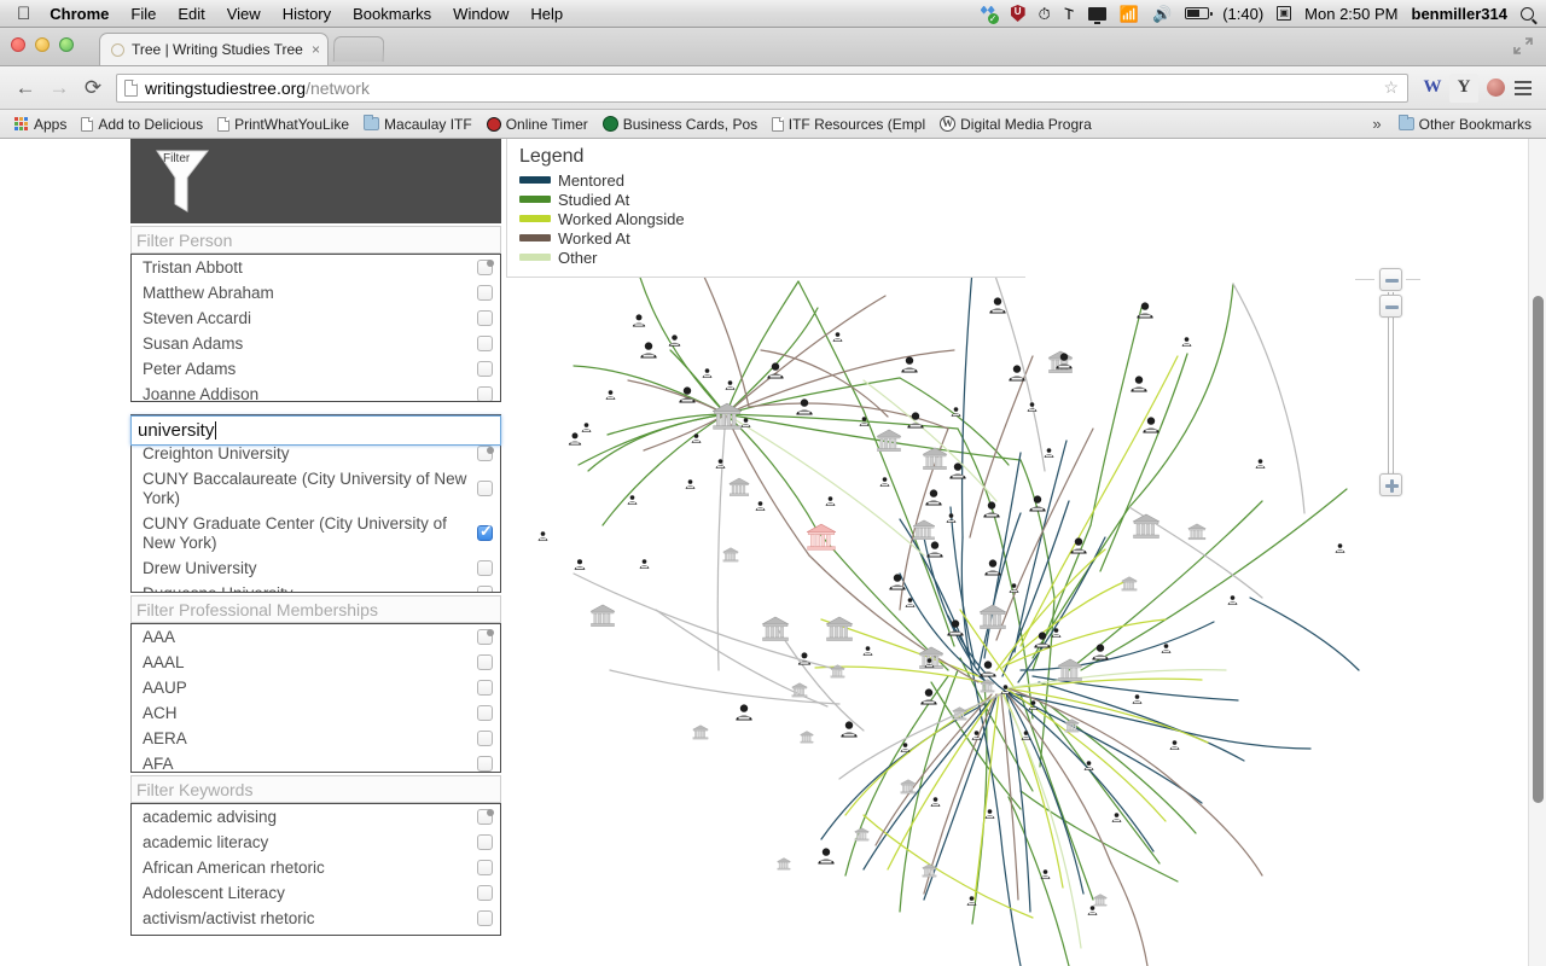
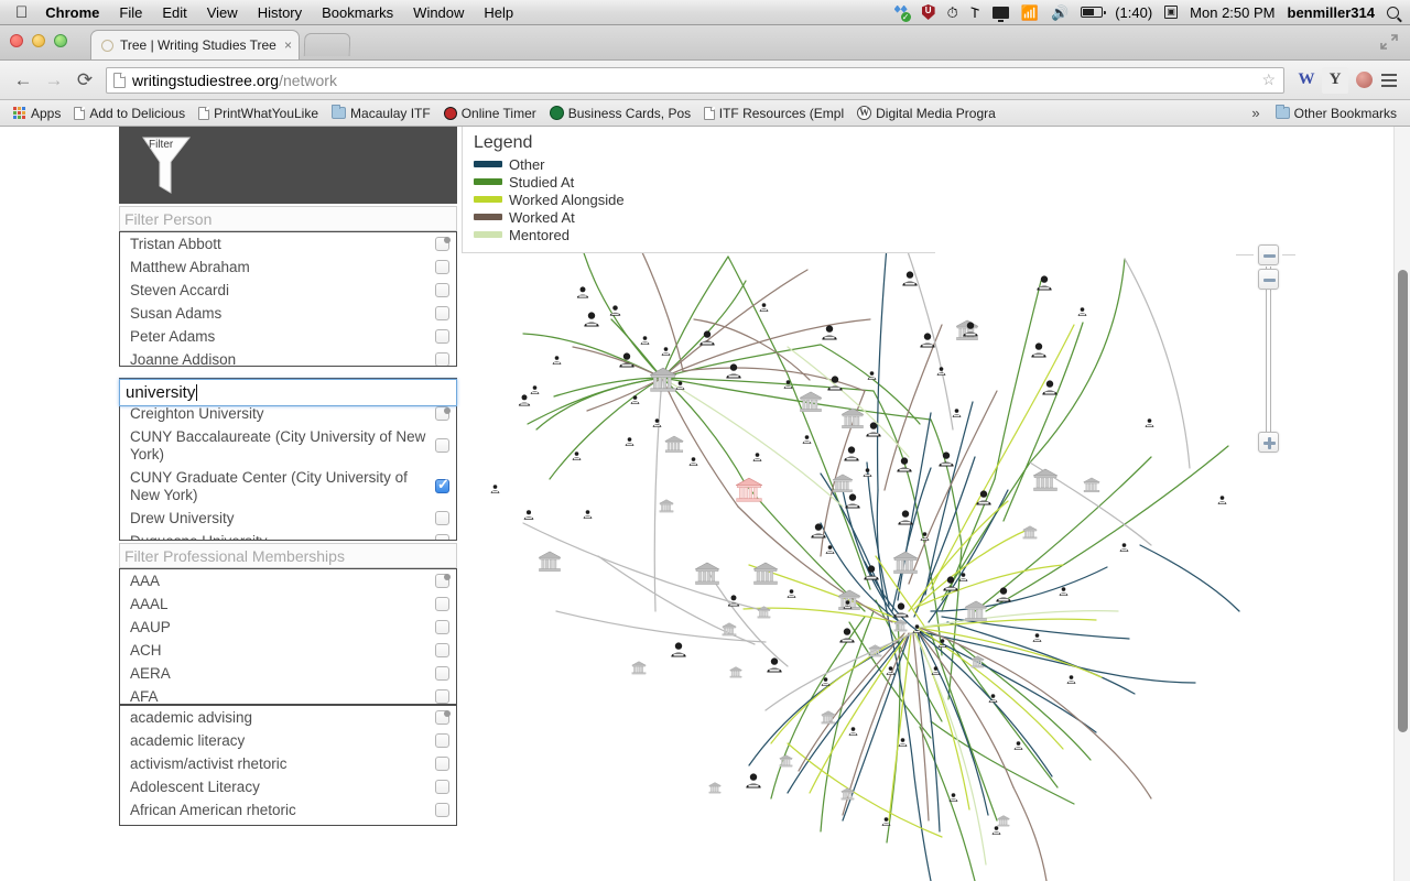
  
  Chrome
  File
  Edit
  View
  History
  Bookmarks
  Window
  Help
  ⏱
  𐌕
  📶
  🔊
  (1:40)
  ▣
  Mon 2:50 PM
  benmiller314
  Tree | Writing Studies Tree
  ×
  ←
  →
  ⟳
  writingstudiestree.org
  /network
  ☆
  W
  Y
  Apps
  Add to Delicious
  PrintWhatYouLike
  Macaulay ITF
  Online Timer
  Business Cards, Pos
  ITF Resources (Empl
  W
  Digital Media Progra
  »
  Other Bookmarks
  Legend
- Mentored
+ Other
  Studied At
  Worked Alongside
  Worked At
- Other
+ Mentored
  Filter
  Filter Person
  Tristan Abbott
  Matthew Abraham
  Steven Accardi
  Susan Adams
  Peter Adams
  Joanne Addison
  Creighton University
  CUNY Baccalaureate (City University of New York)
  CUNY Graduate Center (City University of New York)
  Drew University
  Filter Professional Memberships
  AAA
  AAAL
  AAUP
  ACH
  AERA
  AFA
- Filter Keywords
  academic advising
  academic literacy
- African American rhetoric
+ activism/activist rhetoric
  Adolescent Literacy
- activism/activist rhetoric
+ African American rhetoric
  university
